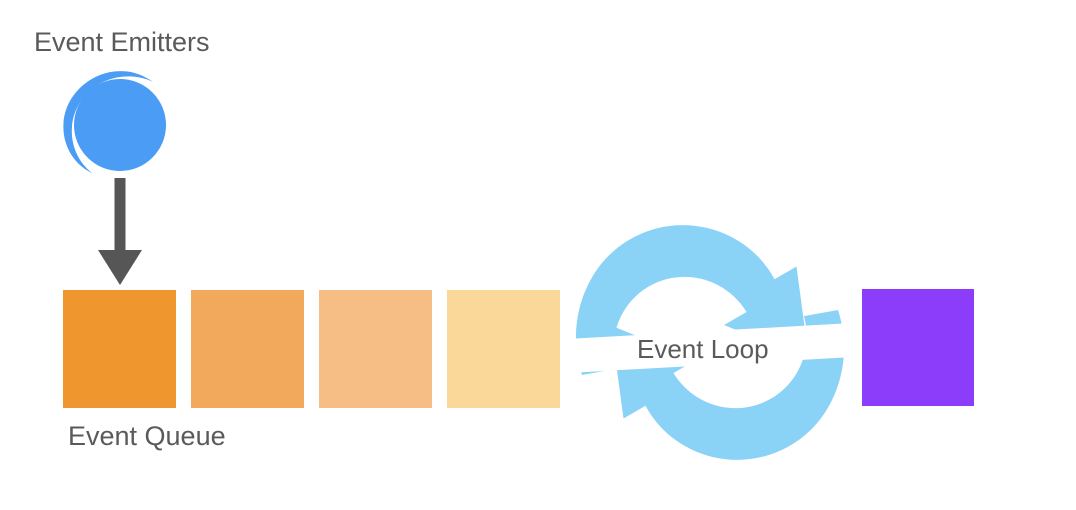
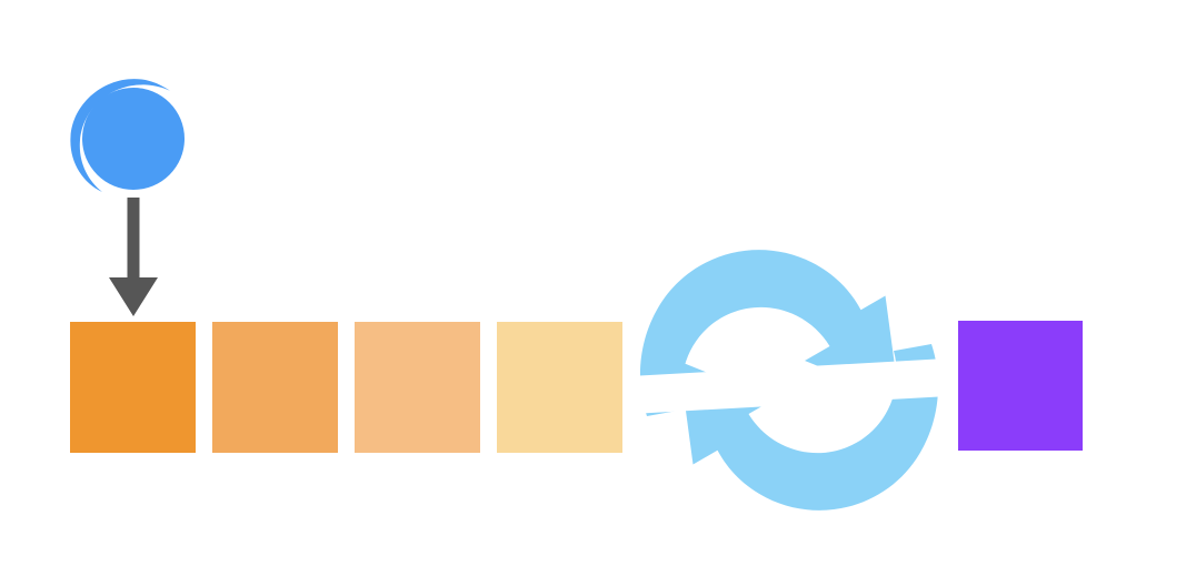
- Event Emitters
- Event Queue
- Event Loop
